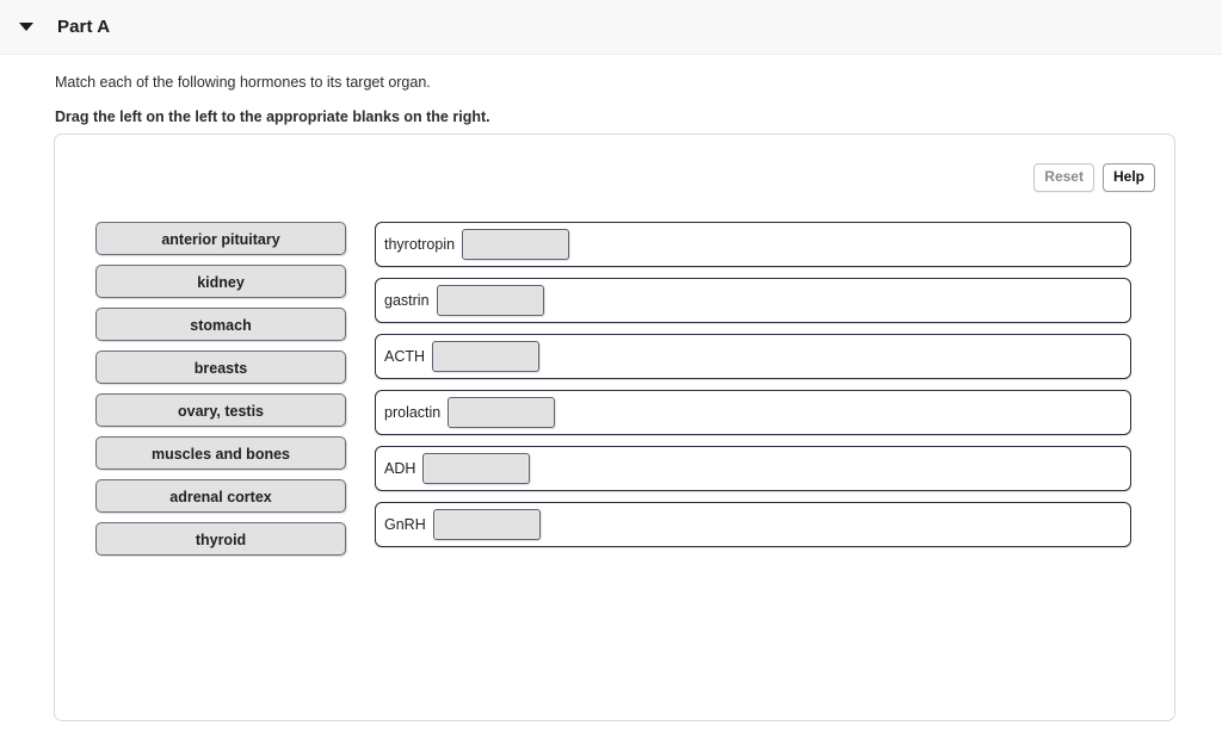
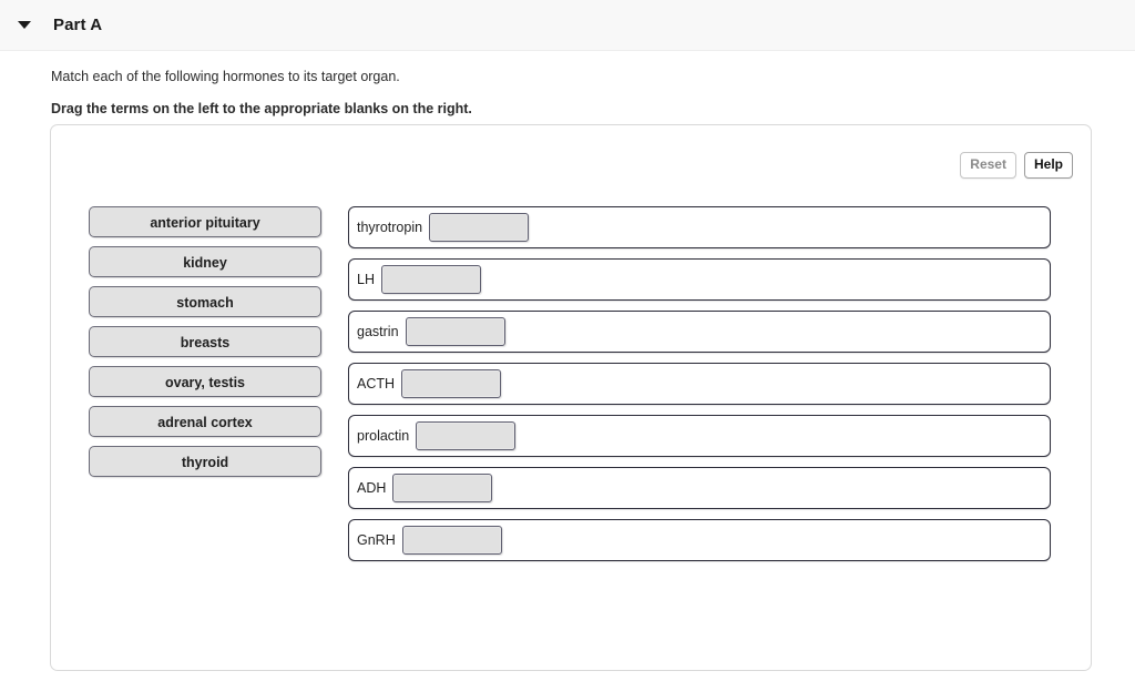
  Part A
  Match each of the following hormones to its target organ.
- Drag the left on the left to the appropriate blanks on the right.
+ Drag the terms on the left to the appropriate blanks on the right.
  Reset
  Help
  anterior pituitary
  kidney
  stomach
  breasts
  ovary, testis
- muscles and bones
  adrenal cortex
  thyroid
  thyrotropin
+ LH
  gastrin
  ACTH
  prolactin
  ADH
  GnRH
